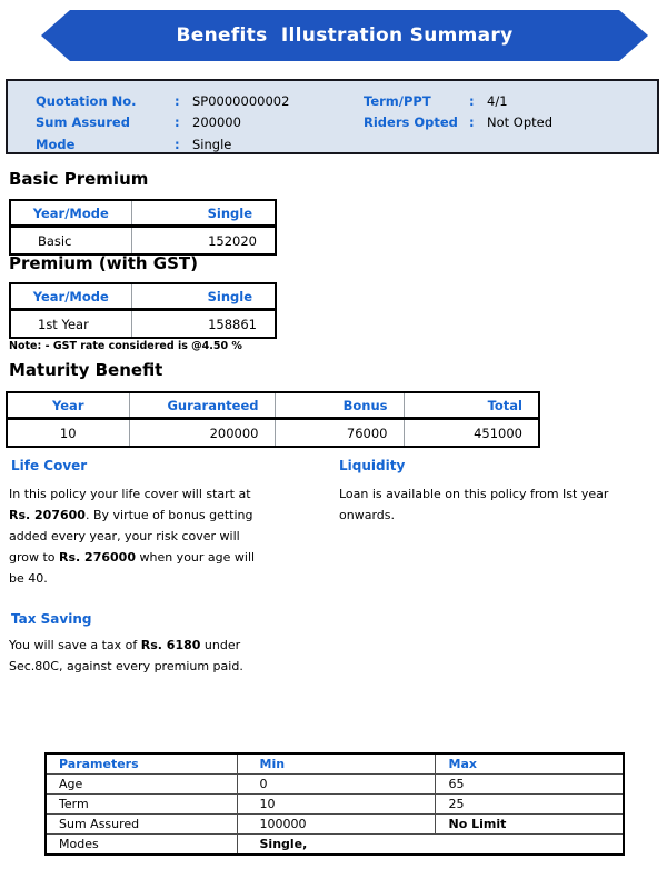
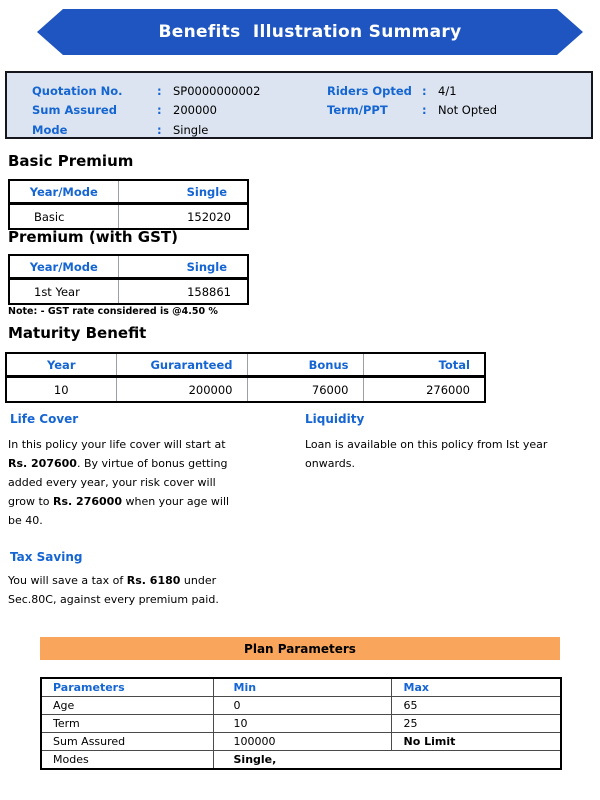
  Benefits Illustration Summary
  Quotation No.
  :
  SP0000000002
  Sum Assured
  :
  200000
  Mode
  :
  Single
- Term/PPT
+ Riders Opted
  :
  4/1
- Riders Opted
+ Term/PPT
  :
  Not Opted
  Basic Premium
  Year/Mode	Single
  Basic	152020
  Premium (with GST)
  Year/Mode	Single
  1st Year	158861
  Note: - GST rate considered is @4.50 %
  Maturity Benefit
  Year	Guraranteed	Bonus	Total
- 10	200000	76000	451000
+ 10	200000	76000	276000
  Life Cover
  In this policy your life cover will start at
  Rs. 207600. By virtue of bonus getting
  added every year, your risk cover will
  grow to Rs. 276000 when your age will
  be 40.
  Liquidity
  Loan is available on this policy from Ist year
  onwards.
  Tax Saving
  You will save a tax of Rs. 6180 under
  Sec.80C, against every premium paid.
+ Plan Parameters
  Parameters	Min	Max
  Age	0	65
  Term	10	25
  Sum Assured	100000	No Limit
  Modes	Single,
